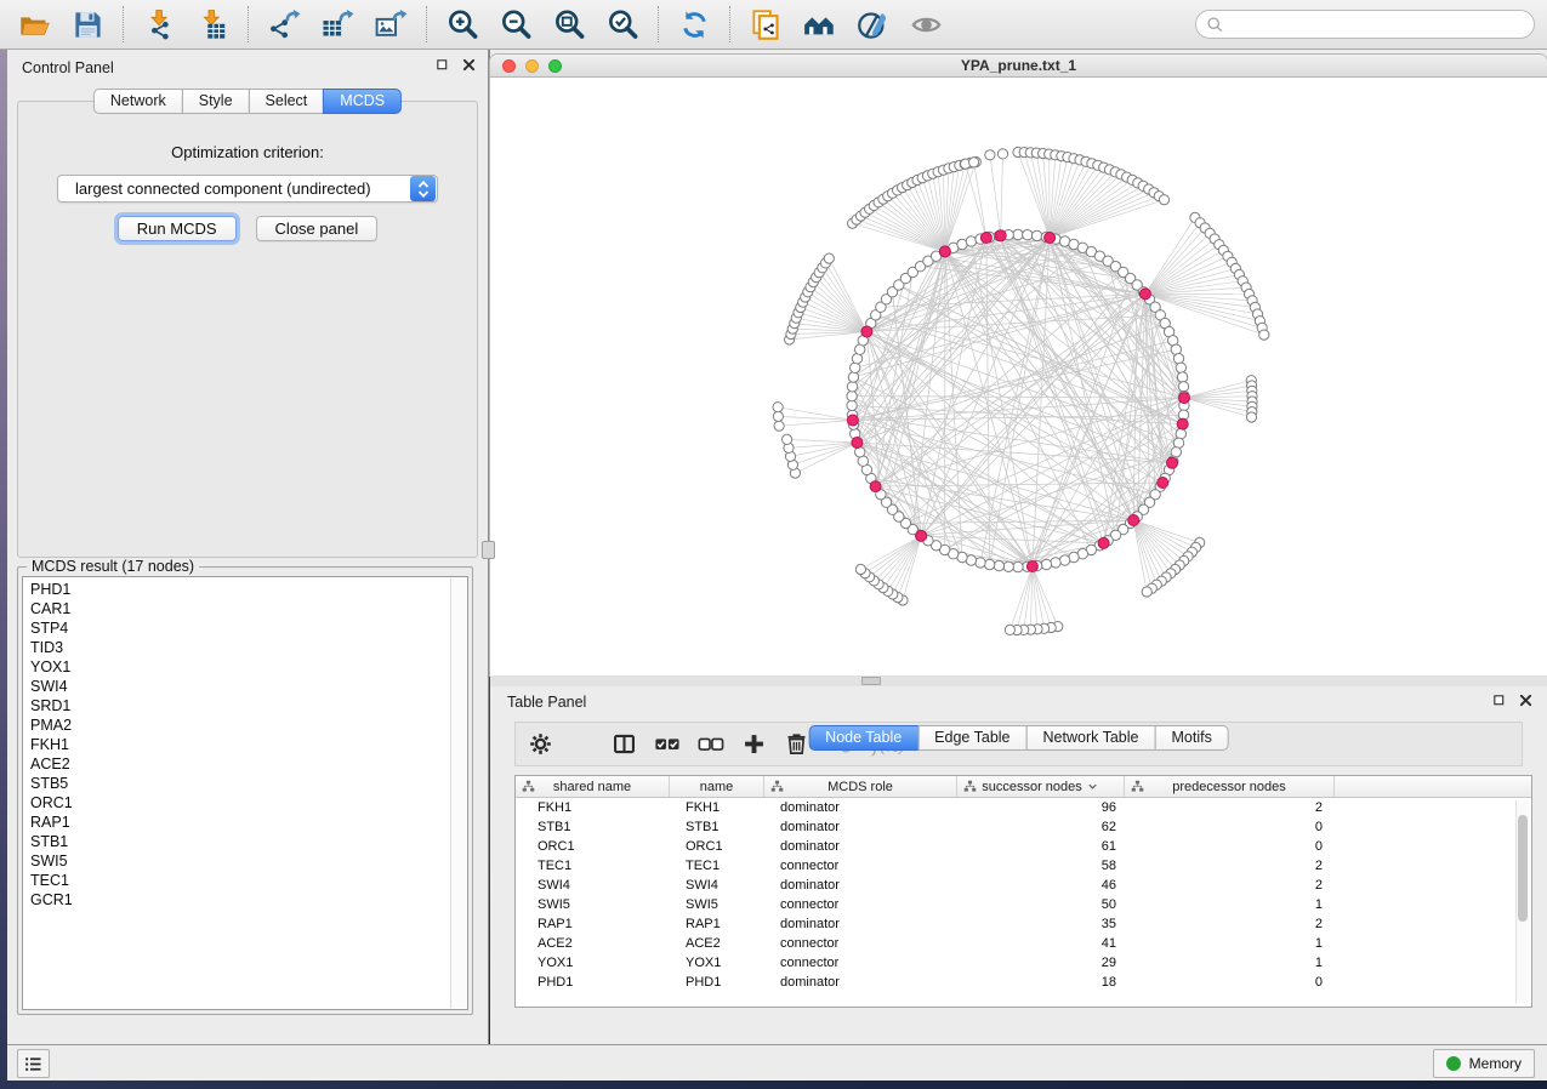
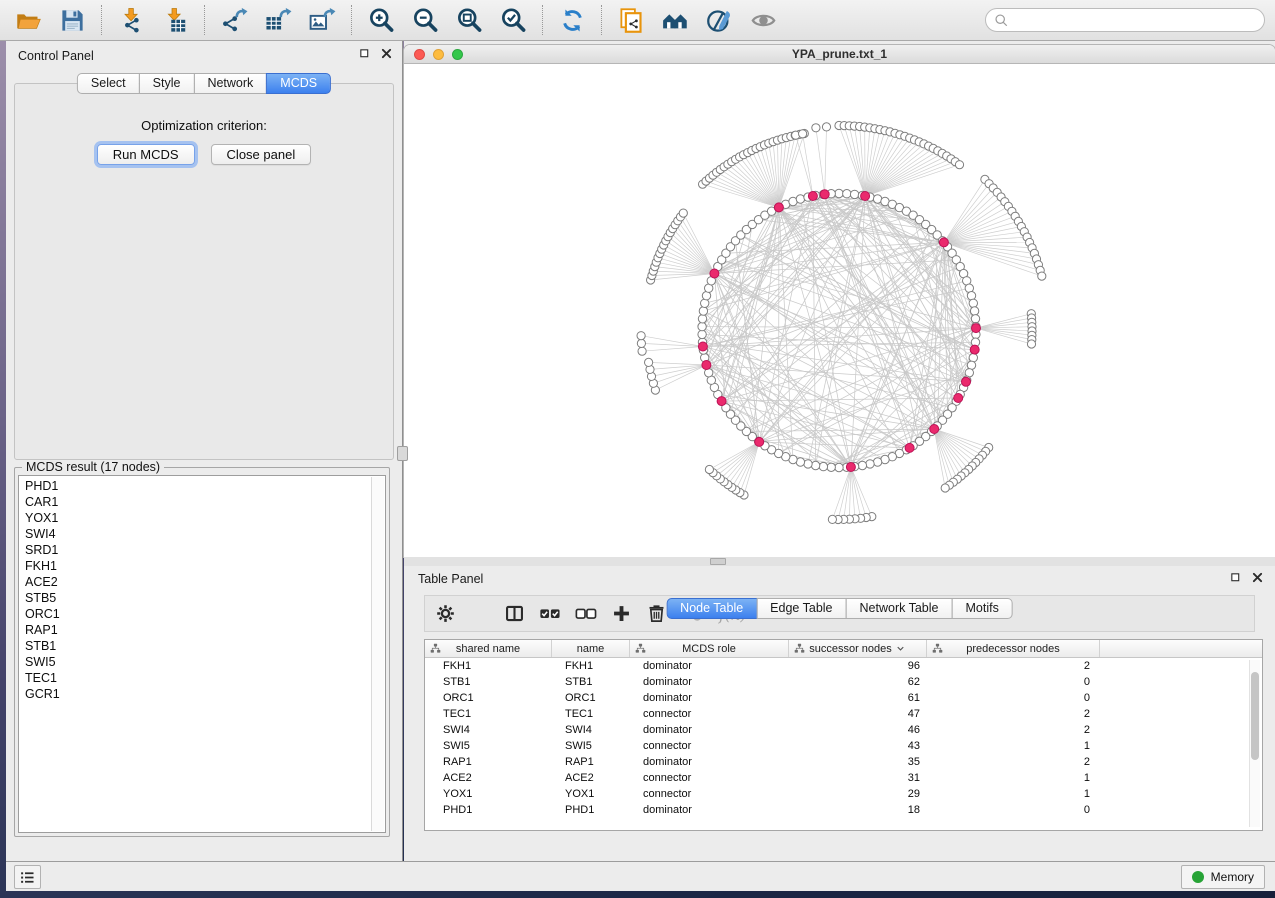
  Control Panel
- Network
+ Select
  Style
- Select
+ Network
  MCDS
  Optimization criterion:
- largest connected component (undirected)
  Run MCDS
  Close panel
  MCDS result (17 nodes)
  PHD1
  CAR1
- STP4
- TID3
  YOX1
  SWI4
  SRD1
- PMA2
  FKH1
  ACE2
  STB5
  ORC1
  RAP1
  STB1
  SWI5
  TEC1
  GCR1
  YPA_prune.txt_1
  Table Panel
  shared name
  name
  MCDS role
  successor nodes
  predecessor nodes
  FKH1
  FKH1
  dominator
  96
  2
  STB1
  STB1
  dominator
  62
  0
  ORC1
  ORC1
  dominator
  61
  0
  TEC1
  TEC1
  connector
- 58
+ 47
  2
  SWI4
  SWI4
  dominator
  46
  2
  SWI5
  SWI5
  connector
- 50
+ 43
  1
  RAP1
  RAP1
  dominator
  35
  2
  ACE2
  ACE2
  connector
- 41
+ 31
  1
  YOX1
  YOX1
  connector
  29
  1
  PHD1
  PHD1
  dominator
  18
  0
  Node Table
  Edge Table
  Network Table
  Motifs
  Memory
